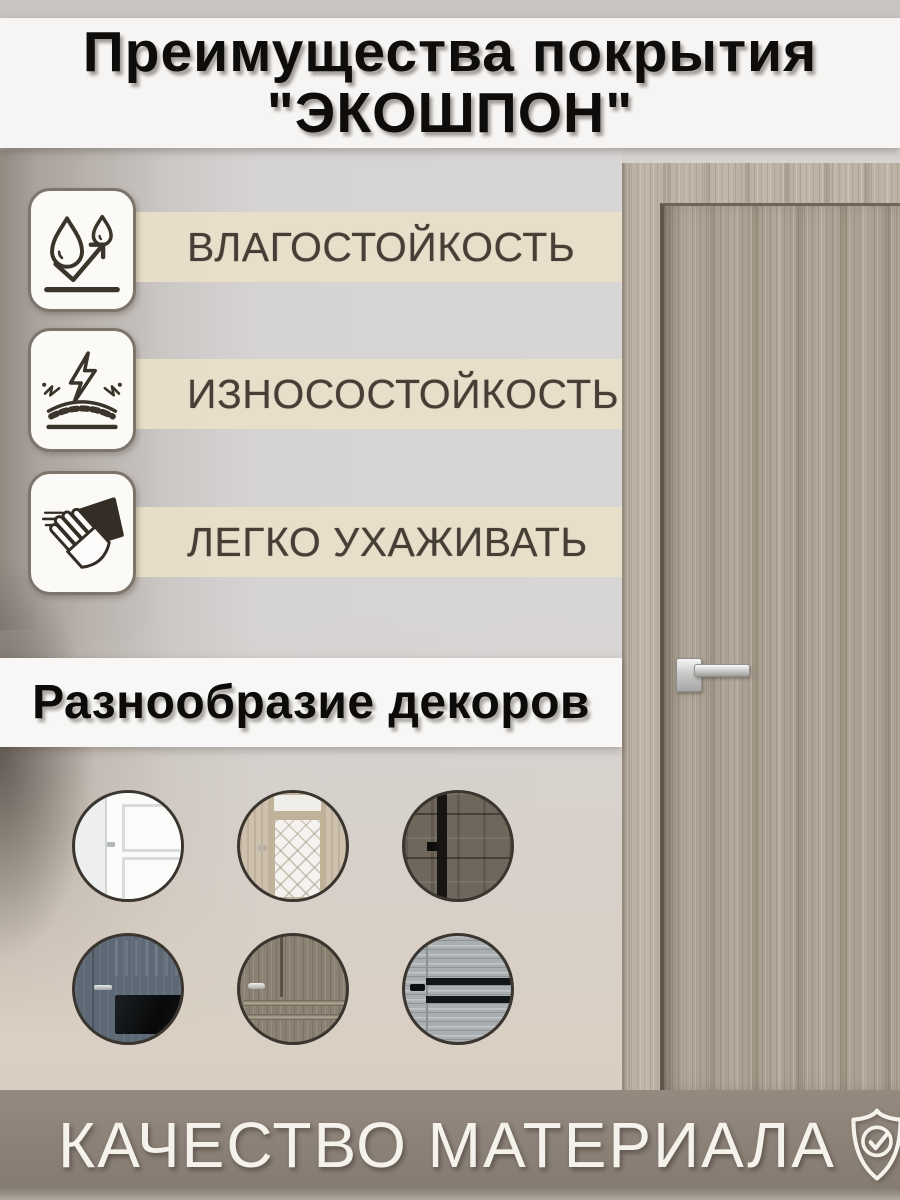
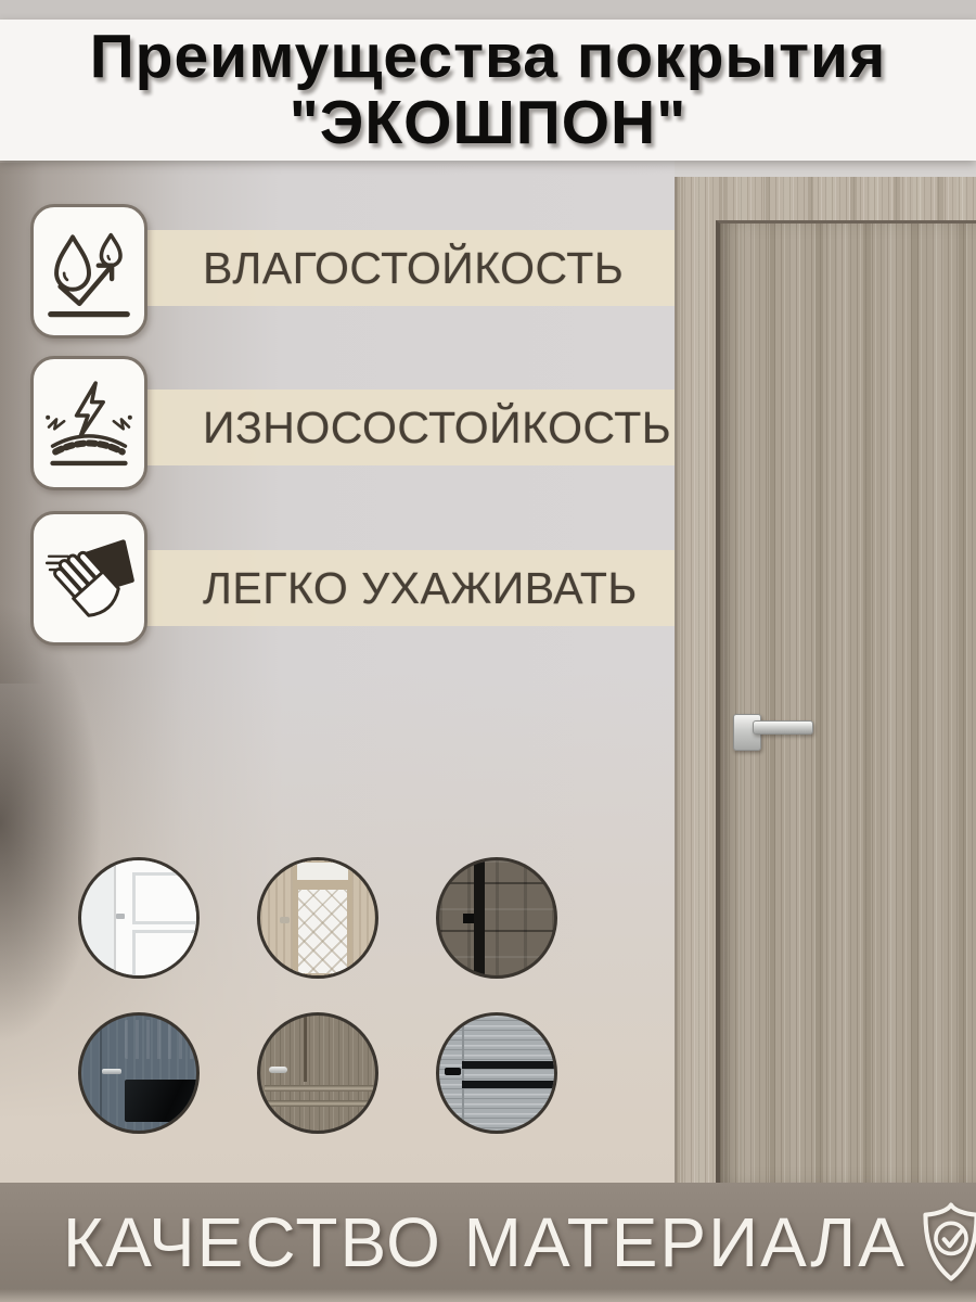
  Преимущества покрытия
  "ЭКОШПОН"
  ВЛАГОСТОЙКОСТЬ
  ИЗНОСОСТОЙКОСТЬ
  ЛЕГКО УХАЖИВАТЬ
- Разнообразие декоров
  КАЧЕСТВО МАТЕРИАЛА
